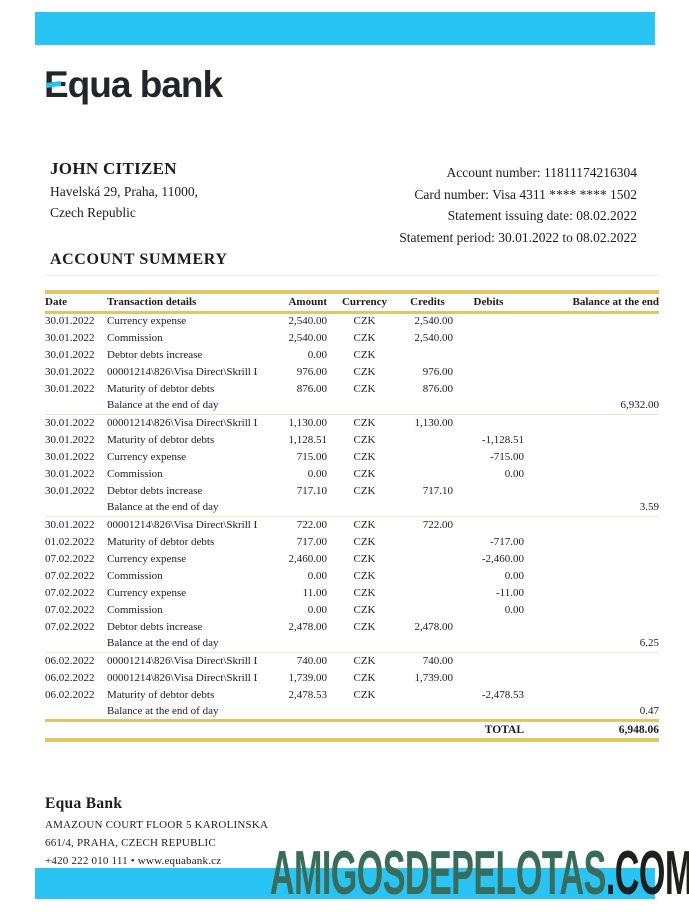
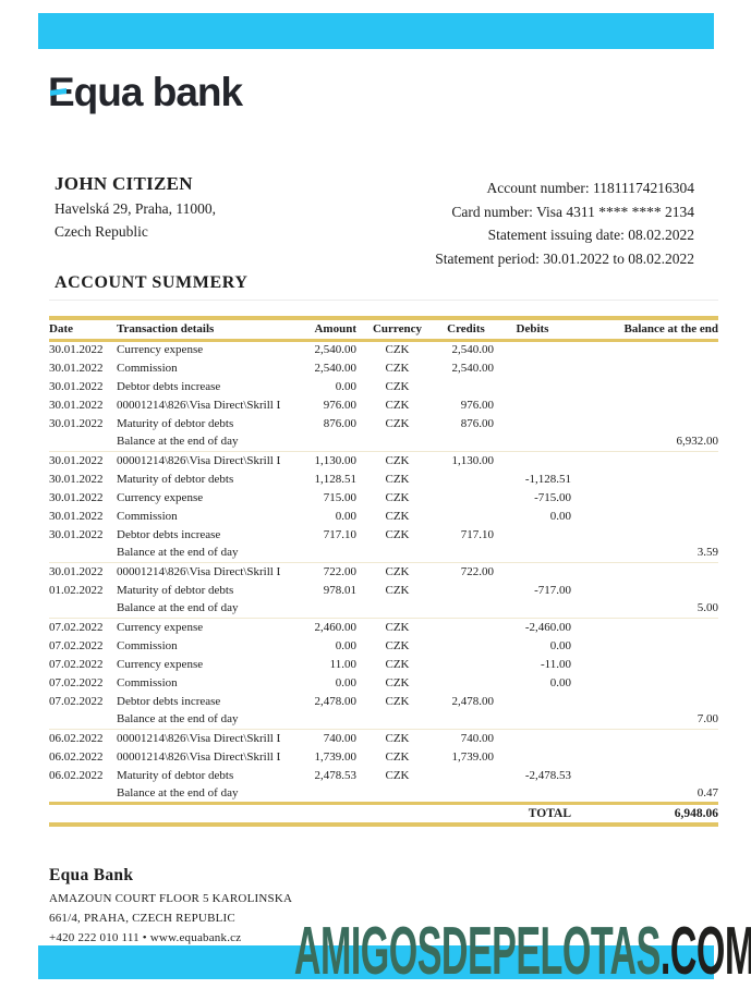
  qua bank
  JOHN CITIZEN
  Havelská 29, Praha, 11000,
  Czech Republic
  Account number: 11811174216304
- Card number: Visa 4311 **** **** 1502
+ Card number: Visa 4311 **** **** 2134
  Statement issuing date: 08.02.2022
  Statement period: 30.01.2022 to 08.02.2022
  ACCOUNT SUMMERY
  Date	Transaction details	Amount	Currency	Credits	Debits	Balance at the end
  30.01.2022	Currency expense	2,540.00	CZK	2,540.00
  30.01.2022	Commission	2,540.00	CZK	2,540.00
  30.01.2022	Debtor debts increase	0.00	CZK
  30.01.2022	00001214\826\Visa Direct\Skrill L	976.00	CZK	976.00
  30.01.2022	Maturity of debtor debts	876.00	CZK	876.00
  	Balance at the end of day					6,932.00
  30.01.2022	00001214\826\Visa Direct\Skrill L	1,130.00	CZK	1,130.00
  30.01.2022	Maturity of debtor debts	1,128.51	CZK		-1,128.51
  30.01.2022	Currency expense	715.00	CZK		-715.00
  30.01.2022	Commission	0.00	CZK		0.00
  30.01.2022	Debtor debts increase	717.10	CZK	717.10
  	Balance at the end of day					3.59
  30.01.2022	00001214\826\Visa Direct\Skrill L	722.00	CZK	722.00
- 01.02.2022	Maturity of debtor debts	717.00	CZK		-717.00
+ 01.02.2022	Maturity of debtor debts	978.01	CZK		-717.00
+ 	Balance at the end of day					5.00
  07.02.2022	Currency expense	2,460.00	CZK		-2,460.00
  07.02.2022	Commission	0.00	CZK		0.00
  07.02.2022	Currency expense	11.00	CZK		-11.00
  07.02.2022	Commission	0.00	CZK		0.00
  07.02.2022	Debtor debts increase	2,478.00	CZK	2,478.00
- 	Balance at the end of day					6.25
+ 	Balance at the end of day					7.00
  06.02.2022	00001214\826\Visa Direct\Skrill L	740.00	CZK	740.00
  06.02.2022	00001214\826\Visa Direct\Skrill L	1,739.00	CZK	1,739.00
  06.02.2022	Maturity of debtor debts	2,478.53	CZK		-2,478.53
  	Balance at the end of day					0.47
  					TOTAL	6,948.06
  Equa Bank
  AMAZOUN COURT FLOOR 5 KAROLINSKA
  661/4, PRAHA, CZECH REPUBLIC
  +420 222 010 111 • www.equabank.cz
  AMIGOSDEPELOTAS.COM
